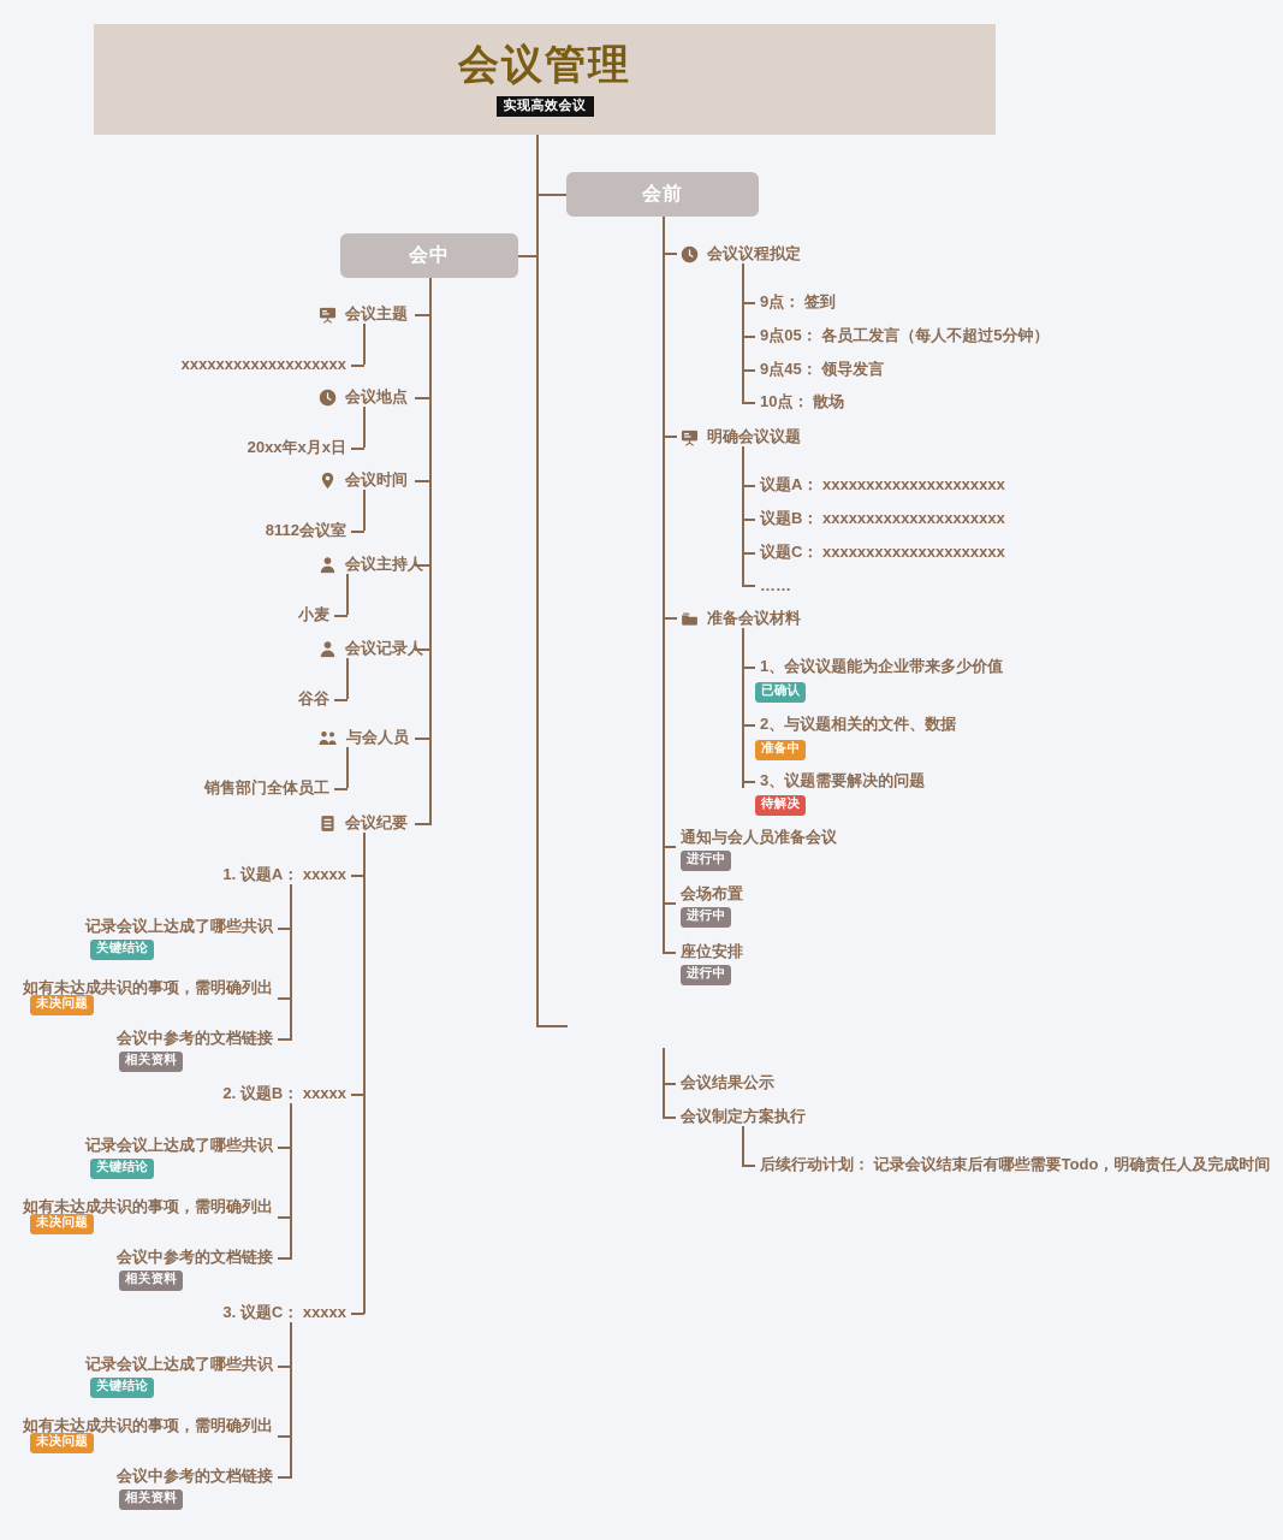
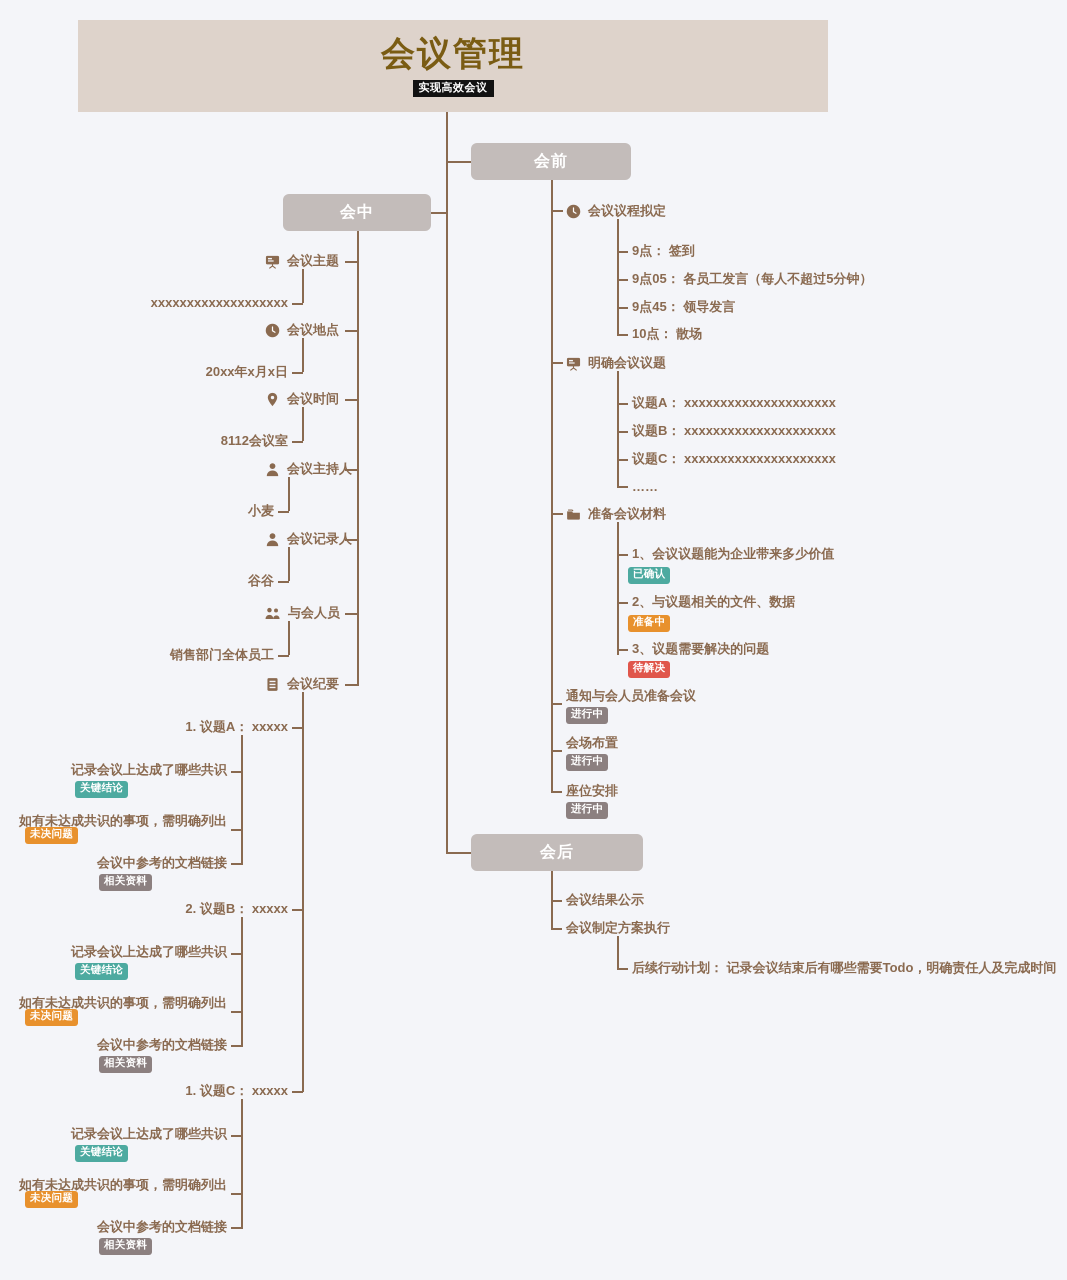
  会议管理
  实现高效会议
  会前
  会议议程拟定
  9点： 签到
  9点05： 各员工发言（每人不超过5分钟）
  9点45： 领导发言
  10点： 散场
  明确会议议题
  议题A： xxxxxxxxxxxxxxxxxxxxx
  议题B： xxxxxxxxxxxxxxxxxxxxx
  议题C： xxxxxxxxxxxxxxxxxxxxx
  ……
  准备会议材料
  1、会议议题能为企业带来多少价值
  已确认
  2、与议题相关的文件、数据
  准备中
  3、议题需要解决的问题
  待解决
  通知与会人员准备会议
  进行中
  会场布置
  进行中
  座位安排
  进行中
  会中
  会议主题
  xxxxxxxxxxxxxxxxxxx
  会议地点
  20xx年x月x日
  会议时间
  8112会议室
  会议主持人
  小麦
  会议记录人
  谷谷
  与会人员
  销售部门全体员工
  会议纪要
  1. 议题A： xxxxx
  记录会议上达成了哪些共识
  关键结论
  如有未达成共识的事项，需明确列出
  未决问题
  会议中参考的文档链接
  相关资料
  2. 议题B： xxxxx
  记录会议上达成了哪些共识
  关键结论
  如有未达成共识的事项，需明确列出
  未决问题
  会议中参考的文档链接
  相关资料
- 3. 议题C： xxxxx
+ 1. 议题C： xxxxx
  记录会议上达成了哪些共识
  关键结论
  如有未达成共识的事项，需明确列出
  未决问题
  会议中参考的文档链接
  相关资料
+ 会后
  会议结果公示
  会议制定方案执行
  后续行动计划： 记录会议结束后有哪些需要Todo，明确责任人及完成时间
